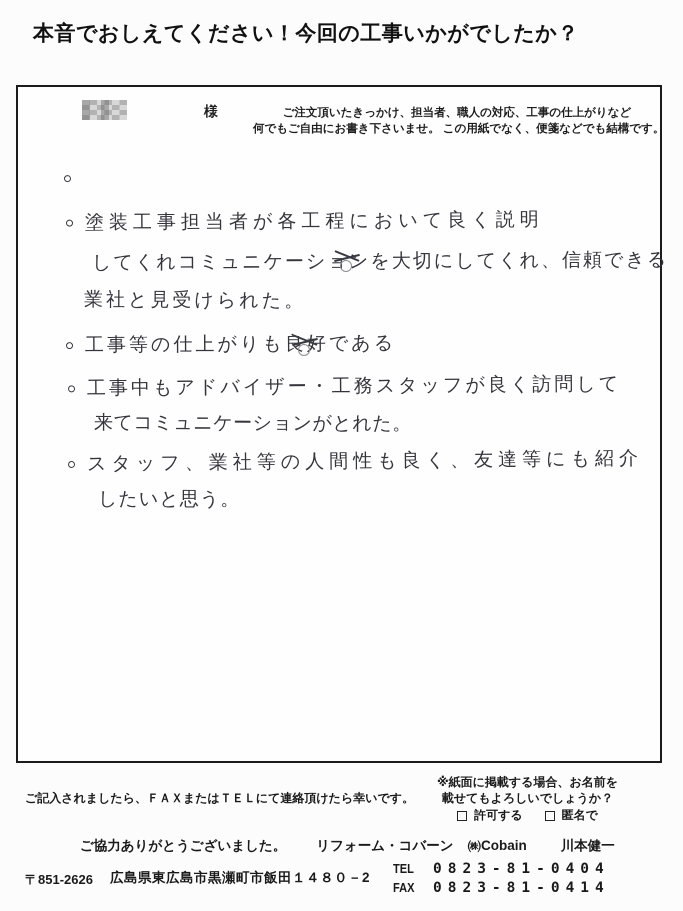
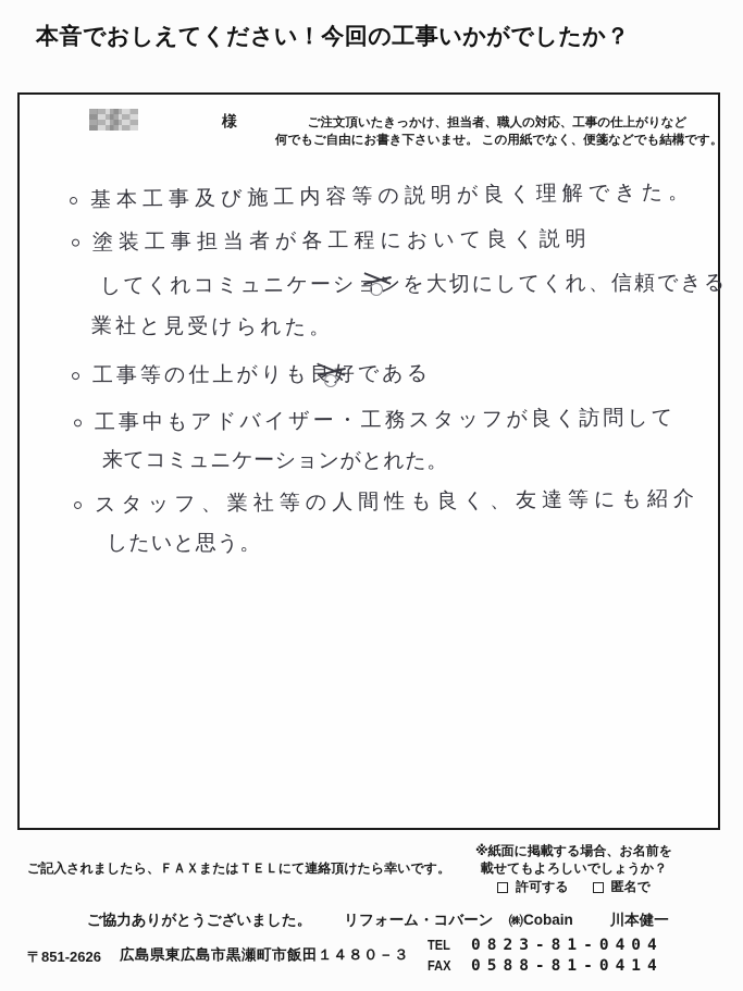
  本音でおしえてください！今回の工事いかがでしたか？
  様
  ご注文頂いたきっかけ、担当者、職人の対応、工事の仕上がりなど
  何でもご自由にお書き下さいませ。 この用紙でなく、便箋などでも結構です。
+ 基本工事及び施工内容等の説明が良く理解できた。
  塗装工事担当者が各工程において良く説明
  してくれコミュニケーシンを大切にしてくれ、信頼できる
  業社と見受けられた。
  工事等の仕上がりも好である
  工事中もアドバイザー・工務スタッフが良く訪問して
  来てコミュニケーションがとれた。
  スタッフ、業社等の人間性も良く、友達等にも紹介
  したいと思う。
  ご記入されましたら、ＦＡＸまたはＴＥＬにて連絡頂けたら幸いです。
  ※紙面に掲載する場合、お名前を
  載せてもよろしいでしょうか？
  許可する
  匿名で
  ご協力ありがとうございました。
  リフォーム・コバーン
  ㈱Cobain
  川本健一
  〒851-2626
- 広島県東広島市黒瀬町市飯田１４８０－2
+ 広島県東広島市黒瀬町市飯田１４８０－３
  TEL
  0823-81-0404
  FAX
- 0823-81-0414
+ 0588-81-0414
